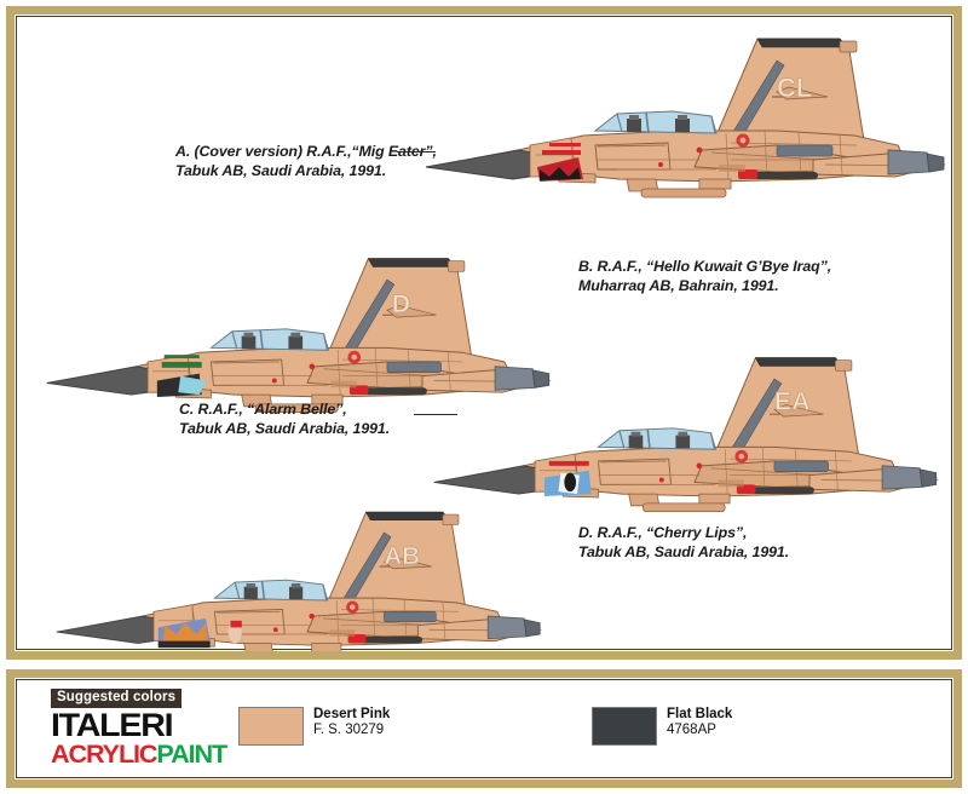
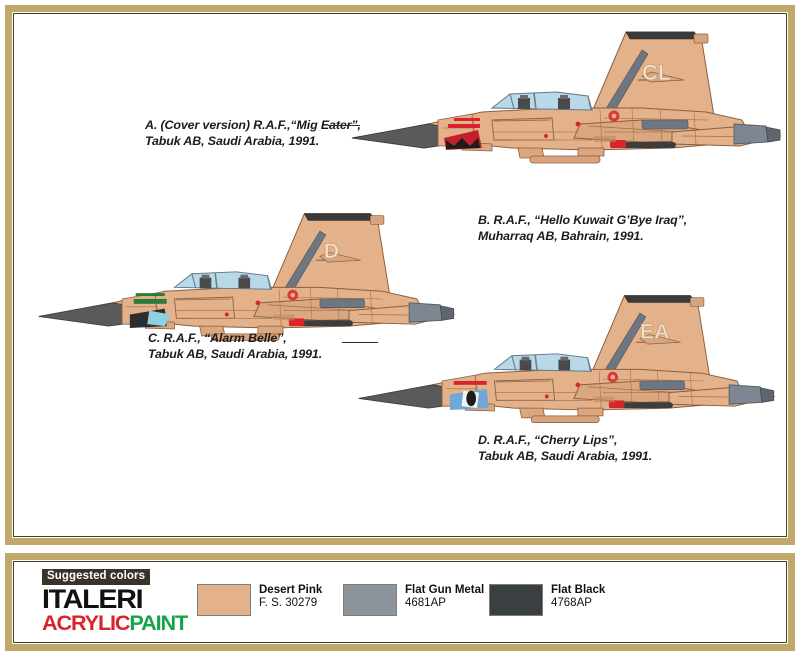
  CL
  D
  EA
- AB
  A. (Cover version) R.A.F.,“Mig E
  Tabuk AB, Saudi Arabia, 1991.
  B. R.A.F., “Hello Kuwait G’Bye Iraq”,
  Muharraq AB, Bahrain, 1991.
  C. R.A.F., “Alarm Belle”,
  Tabuk AB, Saudi Arabia, 1991.
  D. R.A.F., “Cherry Lips”,
  Tabuk AB, Saudi Arabia, 1991.
  Suggested colors
  ITALERI
  ACRYLICPAINT
  Desert Pink
  F. S. 30279
+ Flat Gun Metal
+ 4681AP
  Flat Black
  4768AP
